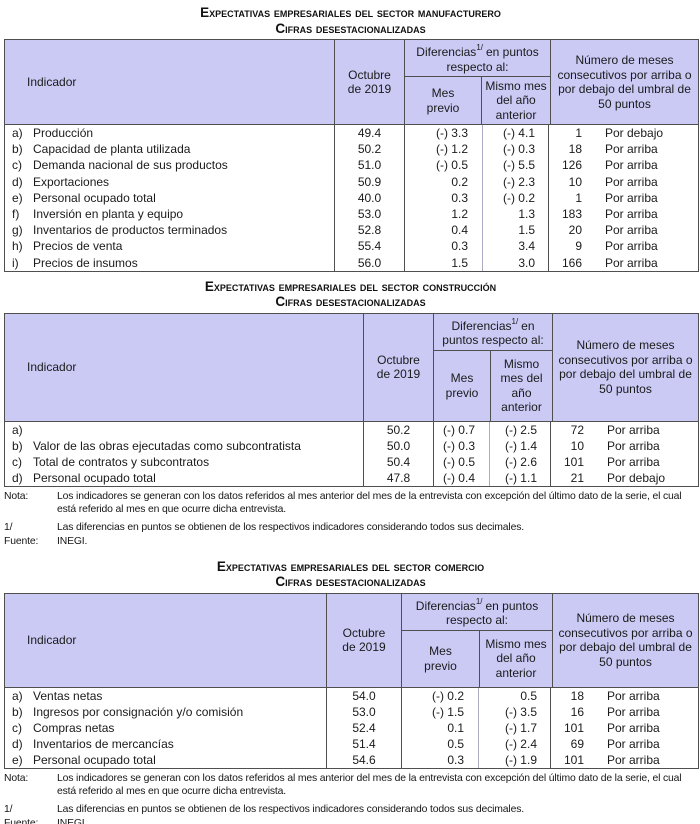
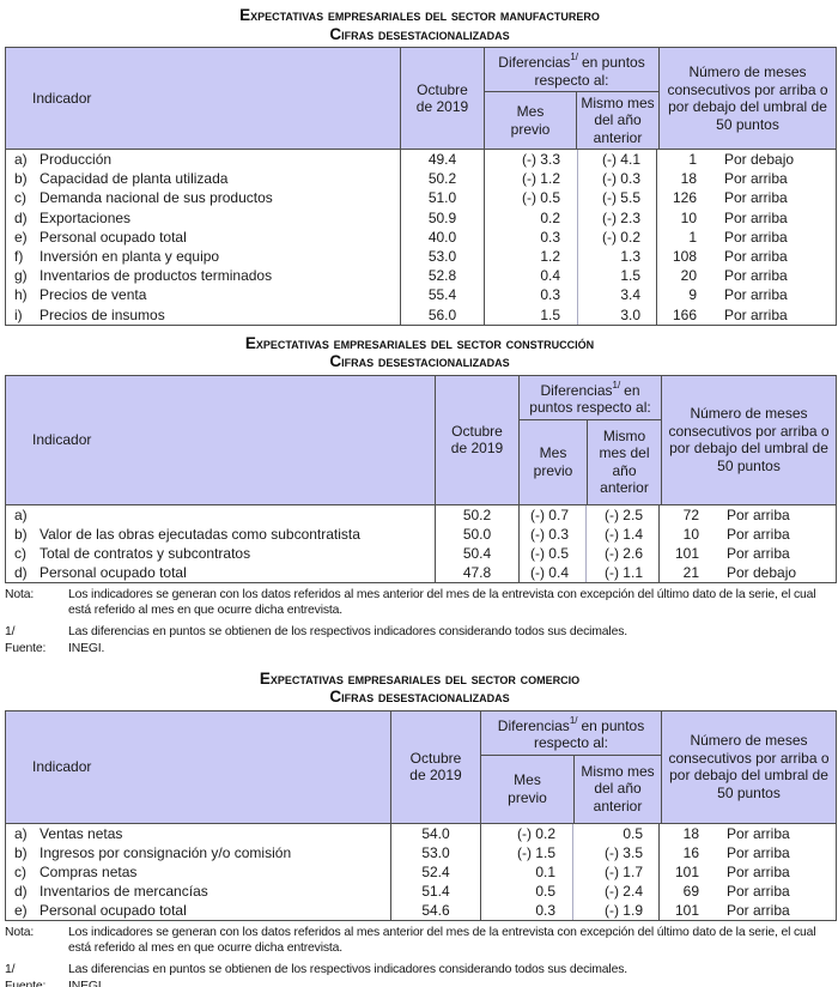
  Expectativas empresariales del sector manufacturero
  Cifras desestacionalizadas
  Indicador
  Octubre de 2019
  Diferencias1/en puntos respecto al:
  Mes previo
  Mismo mes del año anterior
  Número de meses consecutivos por arriba o por debajo del umbral de 50 puntos
  a)
  Producción
  49.4
  (-) 3.3
  (-) 4.1
  1
  Por debajo
  b)
  Capacidad de planta utilizada
  50.2
  (-) 1.2
  (-) 0.3
  18
  Por arriba
  c)
  Demanda nacional de sus productos
  51.0
  (-) 0.5
  (-) 5.5
  126
  Por arriba
  d)
  Exportaciones
  50.9
  0.2
  (-) 2.3
  10
  Por arriba
  e)
  Personal ocupado total
  40.0
  0.3
  (-) 0.2
  1
  Por arriba
  f)
  Inversión en planta y equipo
  53.0
  1.2
  1.3
- 183
+ 108
  Por arriba
  g)
  Inventarios de productos terminados
  52.8
  0.4
  1.5
  20
  Por arriba
  h)
  Precios de venta
  55.4
  0.3
  3.4
  9
  Por arriba
  i)
  Precios de insumos
  56.0
  1.5
  3.0
  166
  Por arriba
  Expectativas empresariales del sector construcción
  Cifras desestacionalizadas
  Indicador
  Octubre de 2019
  Diferencias1/en puntos respecto al:
  Mes previo
  Mismo mes del año anterior
  Número de meses consecutivos por arriba o por debajo del umbral de 50 puntos
  a)
  50.2
  (-) 0.7
  (-) 2.5
  72
  Por arriba
  b)
  Valor de las obras ejecutadas como subcontratista
  50.0
  (-) 0.3
  (-) 1.4
  10
  Por arriba
  c)
  Total de contratos y subcontratos
  50.4
  (-) 0.5
  (-) 2.6
  101
  Por arriba
  d)
  Personal ocupado total
  47.8
  (-) 0.4
  (-) 1.1
  21
  Por debajo
  Nota:
  Los indicadores se generan con los datos referidos al mes anterior del mes de la entrevista con excepción del último dato de la serie, el cual está referido al mes en que ocurre dicha entrevista.
  1/
  Las diferencias en puntos se obtienen de los respectivos indicadores considerando todos sus decimales.
  Fuente:
  INEGI.
  Expectativas empresariales del sector comercio
  Cifras desestacionalizadas
  Indicador
  Octubre de 2019
  Diferencias1/en puntos respecto al:
  Mes previo
  Mismo mes del año anterior
  Número de meses consecutivos por arriba o por debajo del umbral de 50 puntos
  a)
  Ventas netas
  54.0
  (-) 0.2
  0.5
  18
  Por arriba
  b)
  Ingresos por consignación y/o comisión
  53.0
  (-) 1.5
  (-) 3.5
  16
  Por arriba
  c)
  Compras netas
  52.4
  0.1
  (-) 1.7
  101
  Por arriba
  d)
  Inventarios de mercancías
  51.4
  0.5
  (-) 2.4
  69
  Por arriba
  e)
  Personal ocupado total
  54.6
  0.3
  (-) 1.9
  101
  Por arriba
  Nota:
  Los indicadores se generan con los datos referidos al mes anterior del mes de la entrevista con excepción del último dato de la serie, el cual está referido al mes en que ocurre dicha entrevista.
  1/
  Las diferencias en puntos se obtienen de los respectivos indicadores considerando todos sus decimales.
  Fuente:
  INEGI.
